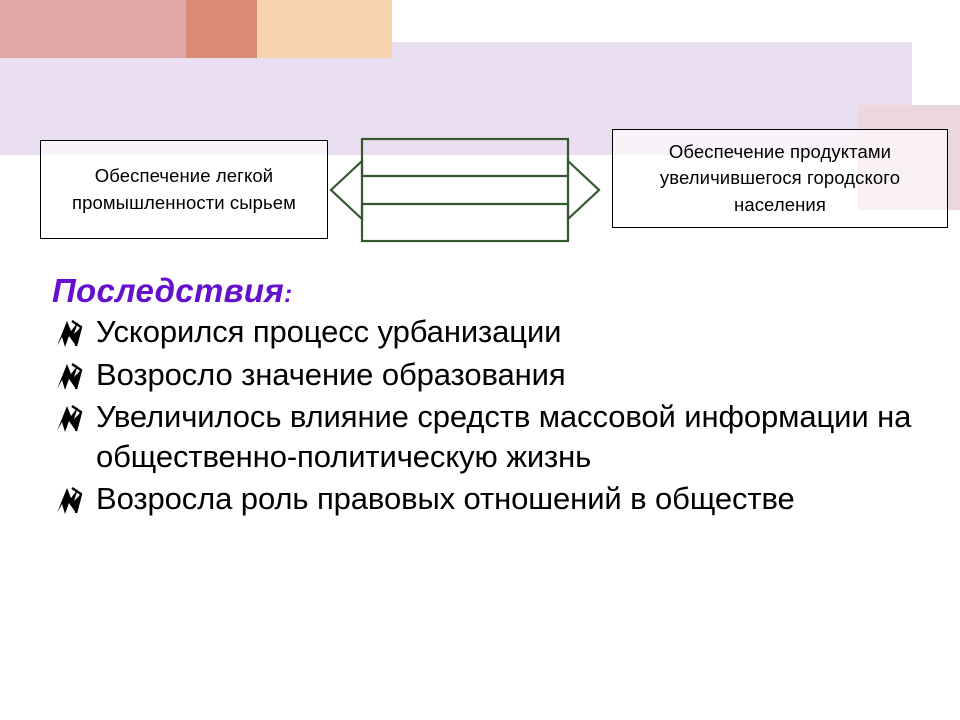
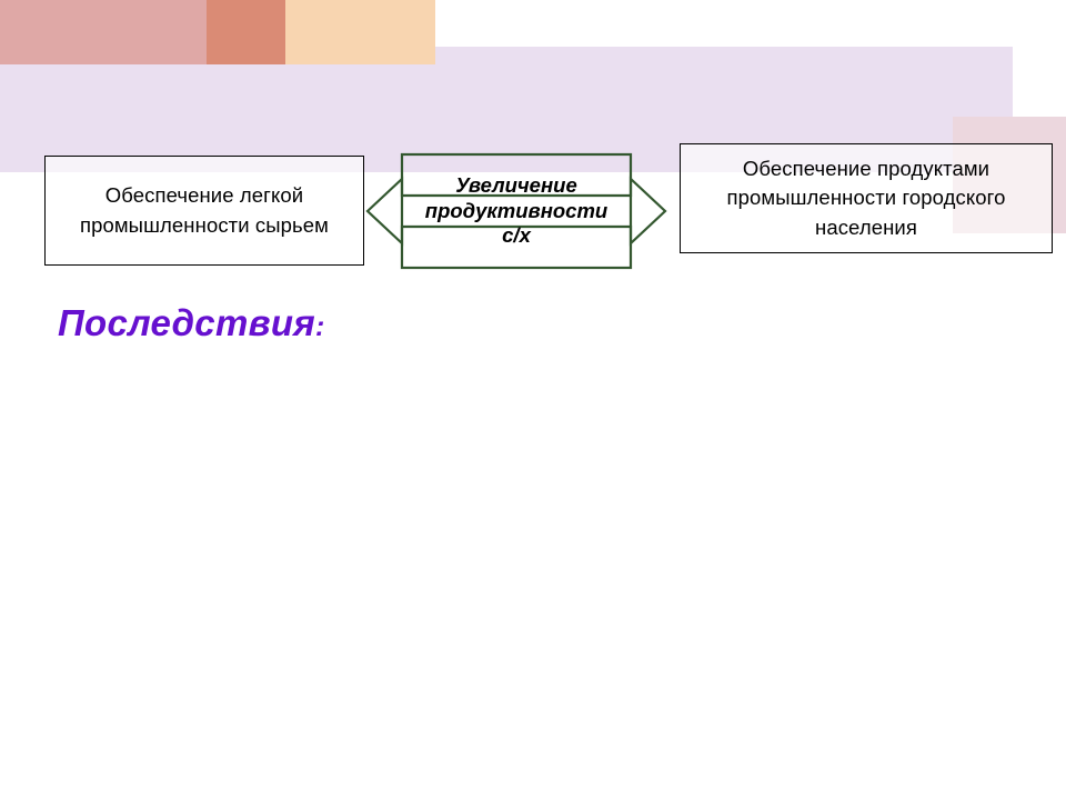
  Обеспечение легкой промышленности сырьем
+ Увеличение
+ продуктивности
+ с/х
- Обеспечение продуктами увеличившегося городского населения
+ Обеспечение продуктами промышленности городского населения
  Последствия:
- Ускорился процесс урбанизации
- Возросло значение образования
- Увеличилось влияние средств массовой информации на общественно-политическую жизнь
- Возросла роль правовых отношений в обществе
